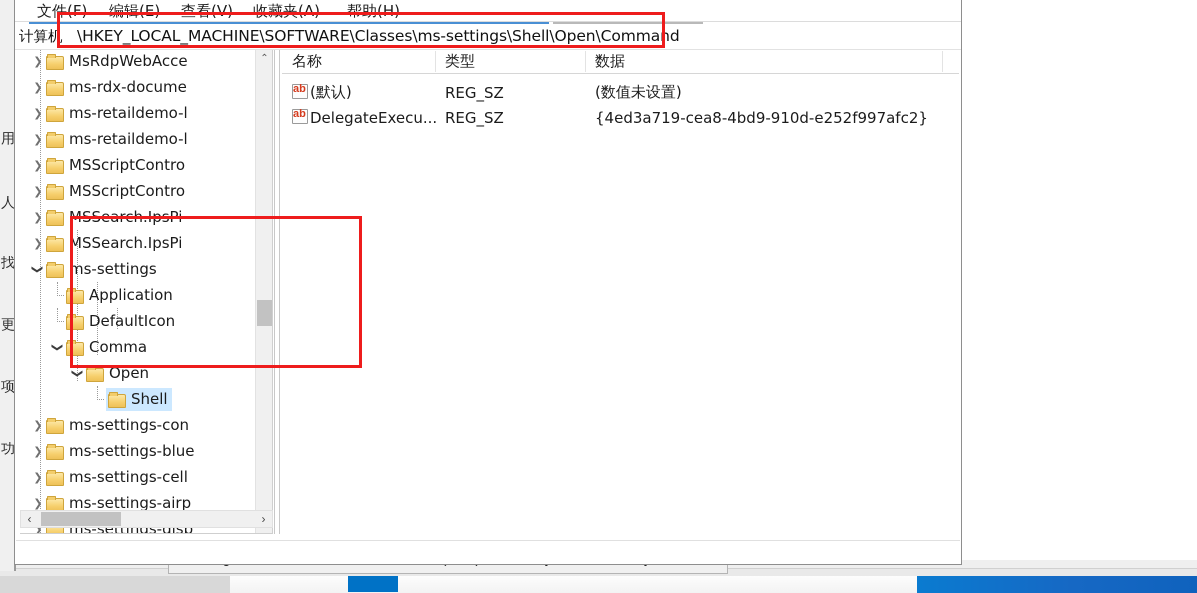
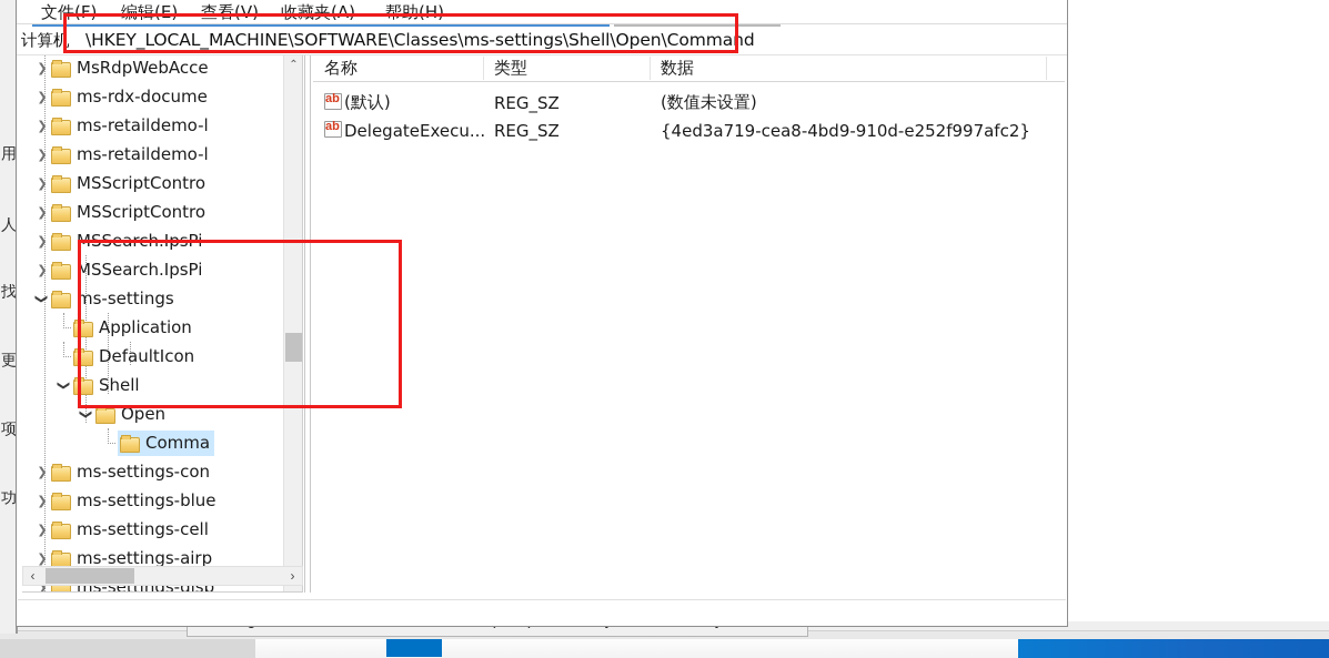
  用
  人
  找
  更
  项
  功
  文件(F)
  编辑(E)
  查看(V)
  收藏夹(A)
  帮助(H)
  计算机
  \HKEY_LOCAL_MACHINE\SOFTWARE\Classes\ms-settings\Shell\Open\Command
  MsRdpWebAcce
  ms-rdx-docume
  ms-retaildemo-l
  ms-retaildemo-l
  MSScriptContro
  MSScriptContro
  MSSearch.IpsPi
  MSSearch.IpsPi
  ms-settings
  Application
  DefaultIcon
- Comma
+ Shell
  Open
- Shell
+ Comma
  ms-settings-con
  ms-settings-blue
  ms-settings-cell
  ms-settings-airp
  ms-settings-disp
  ⌃
  ‹
  ›
  名称
  类型
  数据
  (默认)
  REG_SZ
  (数值未设置)
  DelegateExecu...
  REG_SZ
  {4ed3a719-cea8-4bd9-910d-e252f997afc2}
